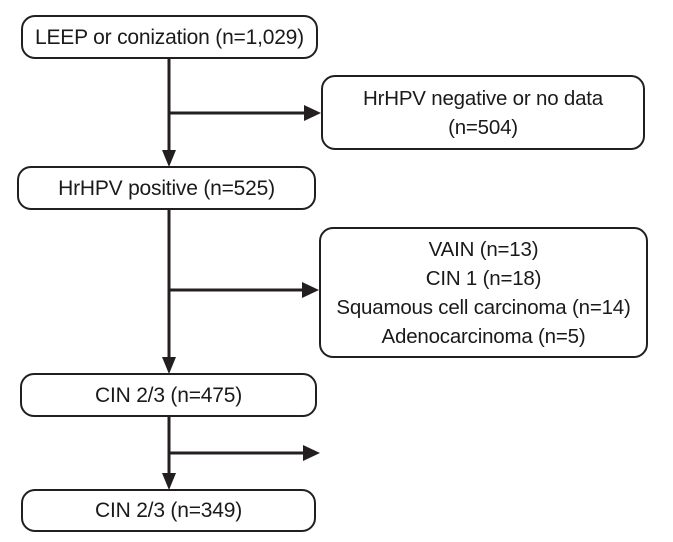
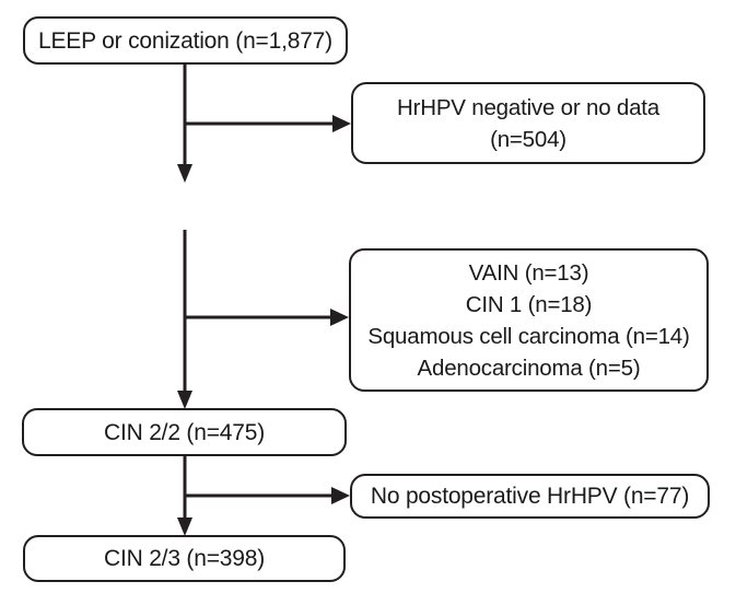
- LEEP or conization (n=1,029)
+ LEEP or conization (n=1,877)
  HrHPV negative or no data
  (n=504)
- HrHPV positive (n=525)
  VAIN (n=13)
  CIN 1 (n=18)
  Squamous cell carcinoma (n=14)
  Adenocarcinoma (n=5)
- CIN 2/3 (n=475)
+ CIN 2/2 (n=475)
+ No postoperative HrHPV (n=77)
- CIN 2/3 (n=349)
+ CIN 2/3 (n=398)
